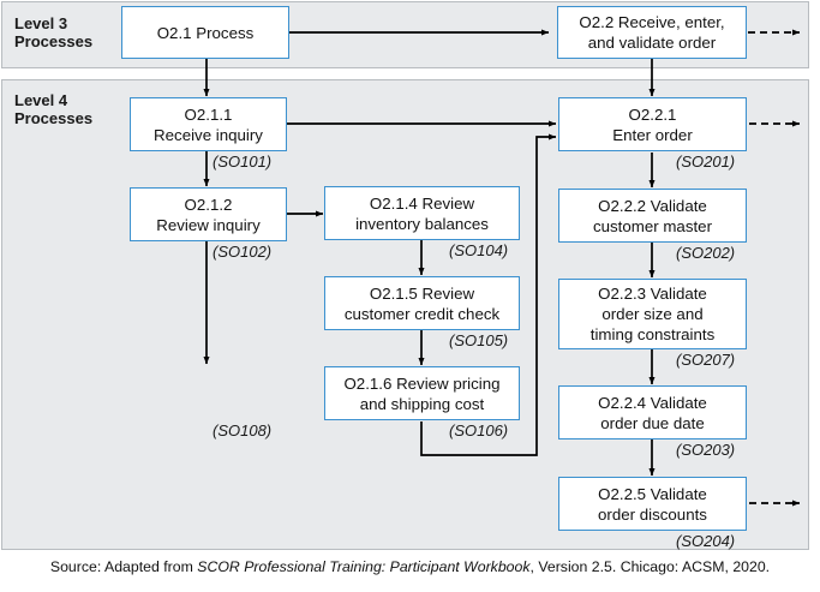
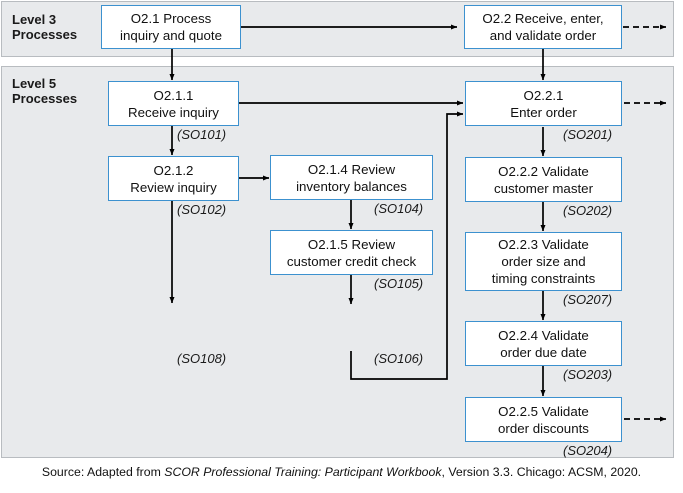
  Level 3
  Processes
- Level 4
+ Level 5
  Processes
  O2.1 Process
+ inquiry and quote
  O2.2 Receive, enter,
  and validate order
  O2.1.1
  Receive inquiry
  (SO101)
  O2.1.2
  Review inquiry
  (SO102)
  (SO108)
  O2.1.4 Review
  inventory balances
  (SO104)
  O2.1.5 Review
  customer credit check
  (SO105)
- O2.1.6 Review pricing
- and shipping cost
  (SO106)
  O2.2.1
  Enter order
  (SO201)
  O2.2.2 Validate
  customer master
  (SO202)
  O2.2.3 Validate
  order size and
  timing constraints
  (SO207)
  O2.2.4 Validate
  order due date
  (SO203)
  O2.2.5 Validate
  order discounts
  (SO204)
- Source: Adapted from SCOR Professional Training: Participant Workbook, Version 2.5. Chicago: ACSM, 2020.
+ Source: Adapted from SCOR Professional Training: Participant Workbook, Version 3.3. Chicago: ACSM, 2020.
